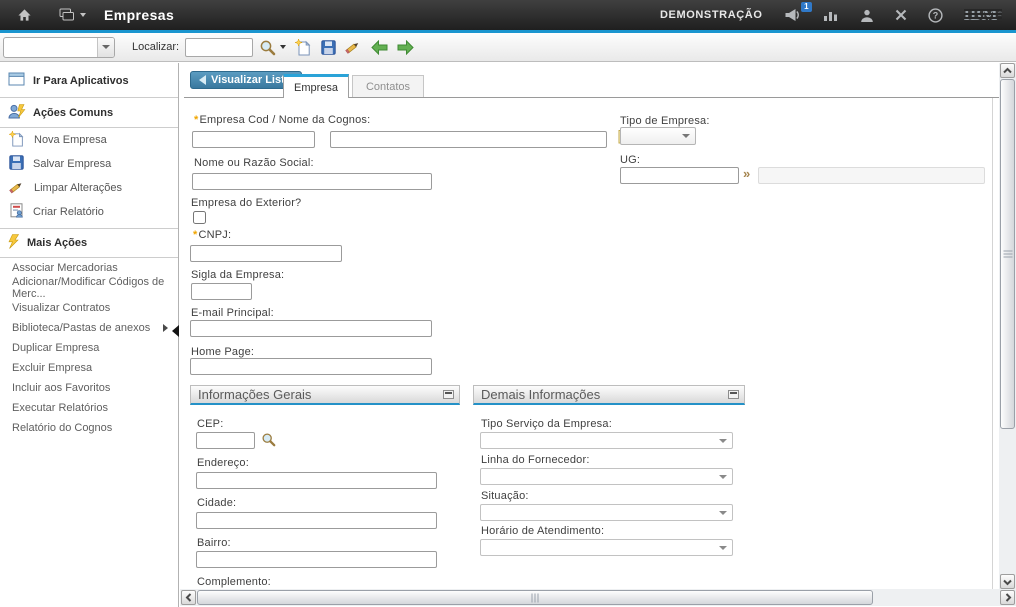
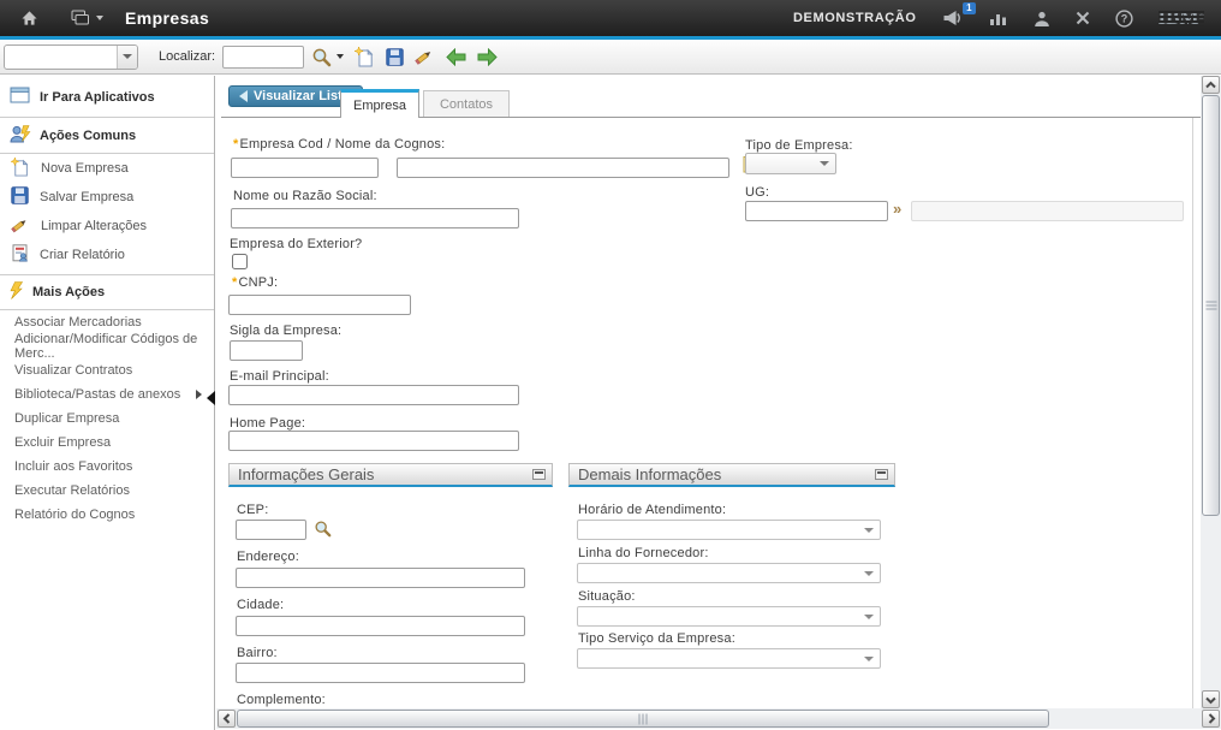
  Empresas
  DEMONSTRAÇÃO
  1
  ?
  Localizar:
  Ir Para Aplicativos
  Ações Comuns
  Nova Empresa
  Salvar Empresa
  Limpar Alterações
  Criar Relatório
  Mais Ações
  Associar Mercadorias
  Adicionar/Modificar Códigos de Merc...
  Visualizar Contratos
  Biblioteca/Pastas de anexos
  Duplicar Empresa
  Excluir Empresa
  Incluir aos Favoritos
  Executar Relatórios
  Relatório do Cognos
  Visualizar Lis
  Empresa
  Contatos
  *Empresa Cod / Nome da Cognos:
  Nome ou Razão Social:
  Empresa do Exterior?
  *CNPJ:
  Sigla da Empresa:
  E-mail Principal:
  Home Page:
  Tipo de Empresa:
  UG:
  »
  Informações Gerais
  CEP:
  Endereço:
  Cidade:
  Bairro:
  Complemento:
  Demais Informações
- Tipo Serviço da Empresa:
+ Horário de Atendimento:
  Linha do Fornecedor:
  Situação:
- Horário de Atendimento:
+ Tipo Serviço da Empresa:
